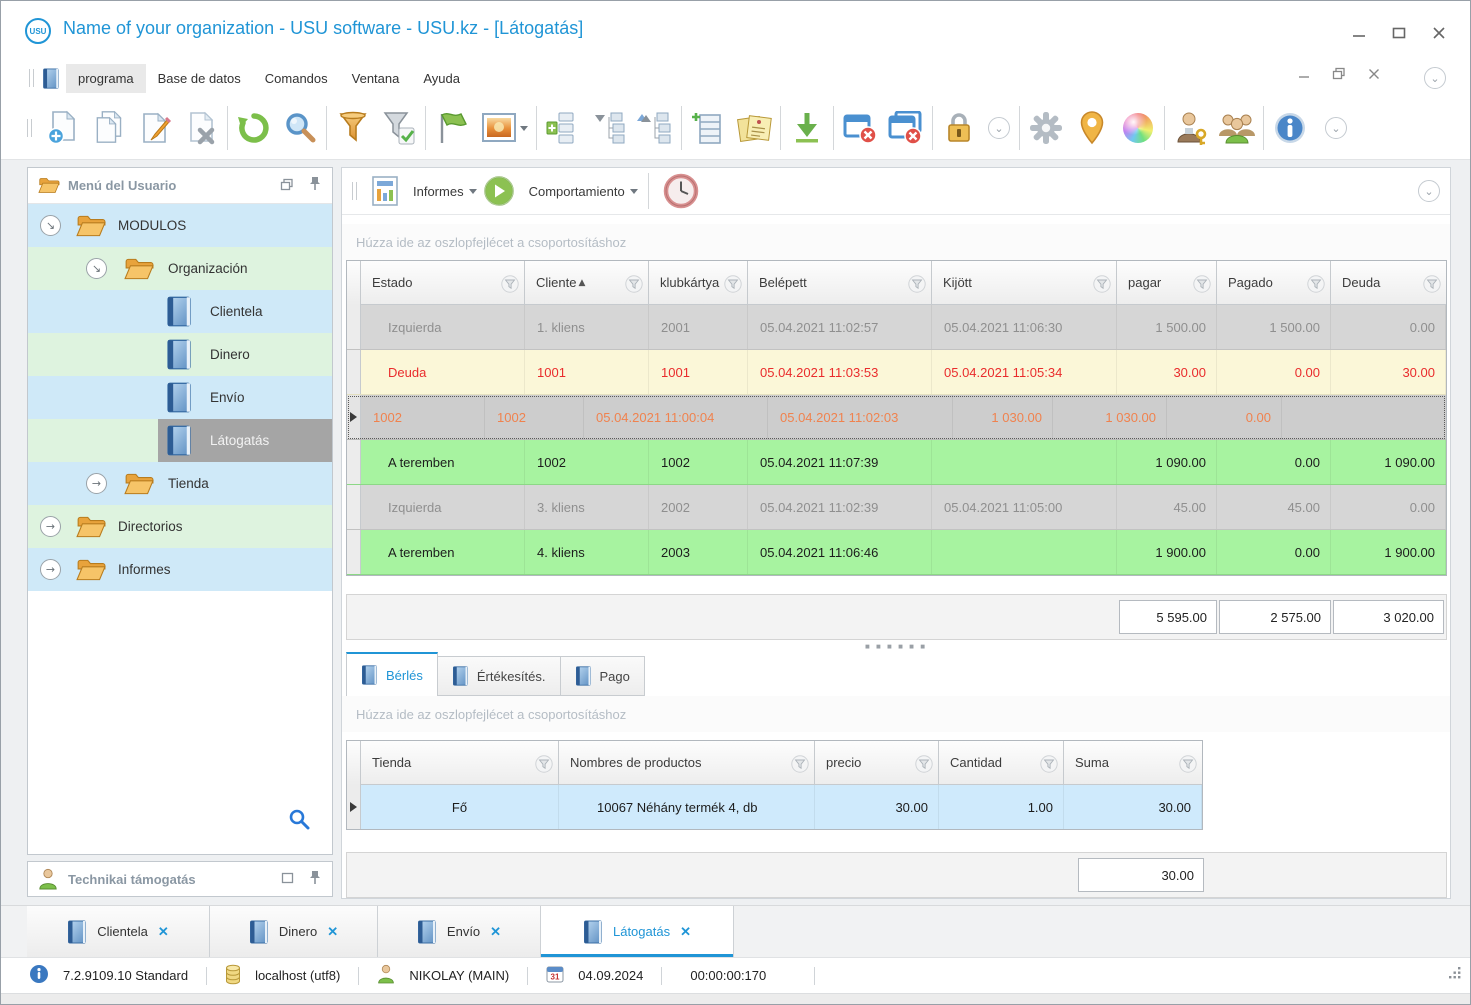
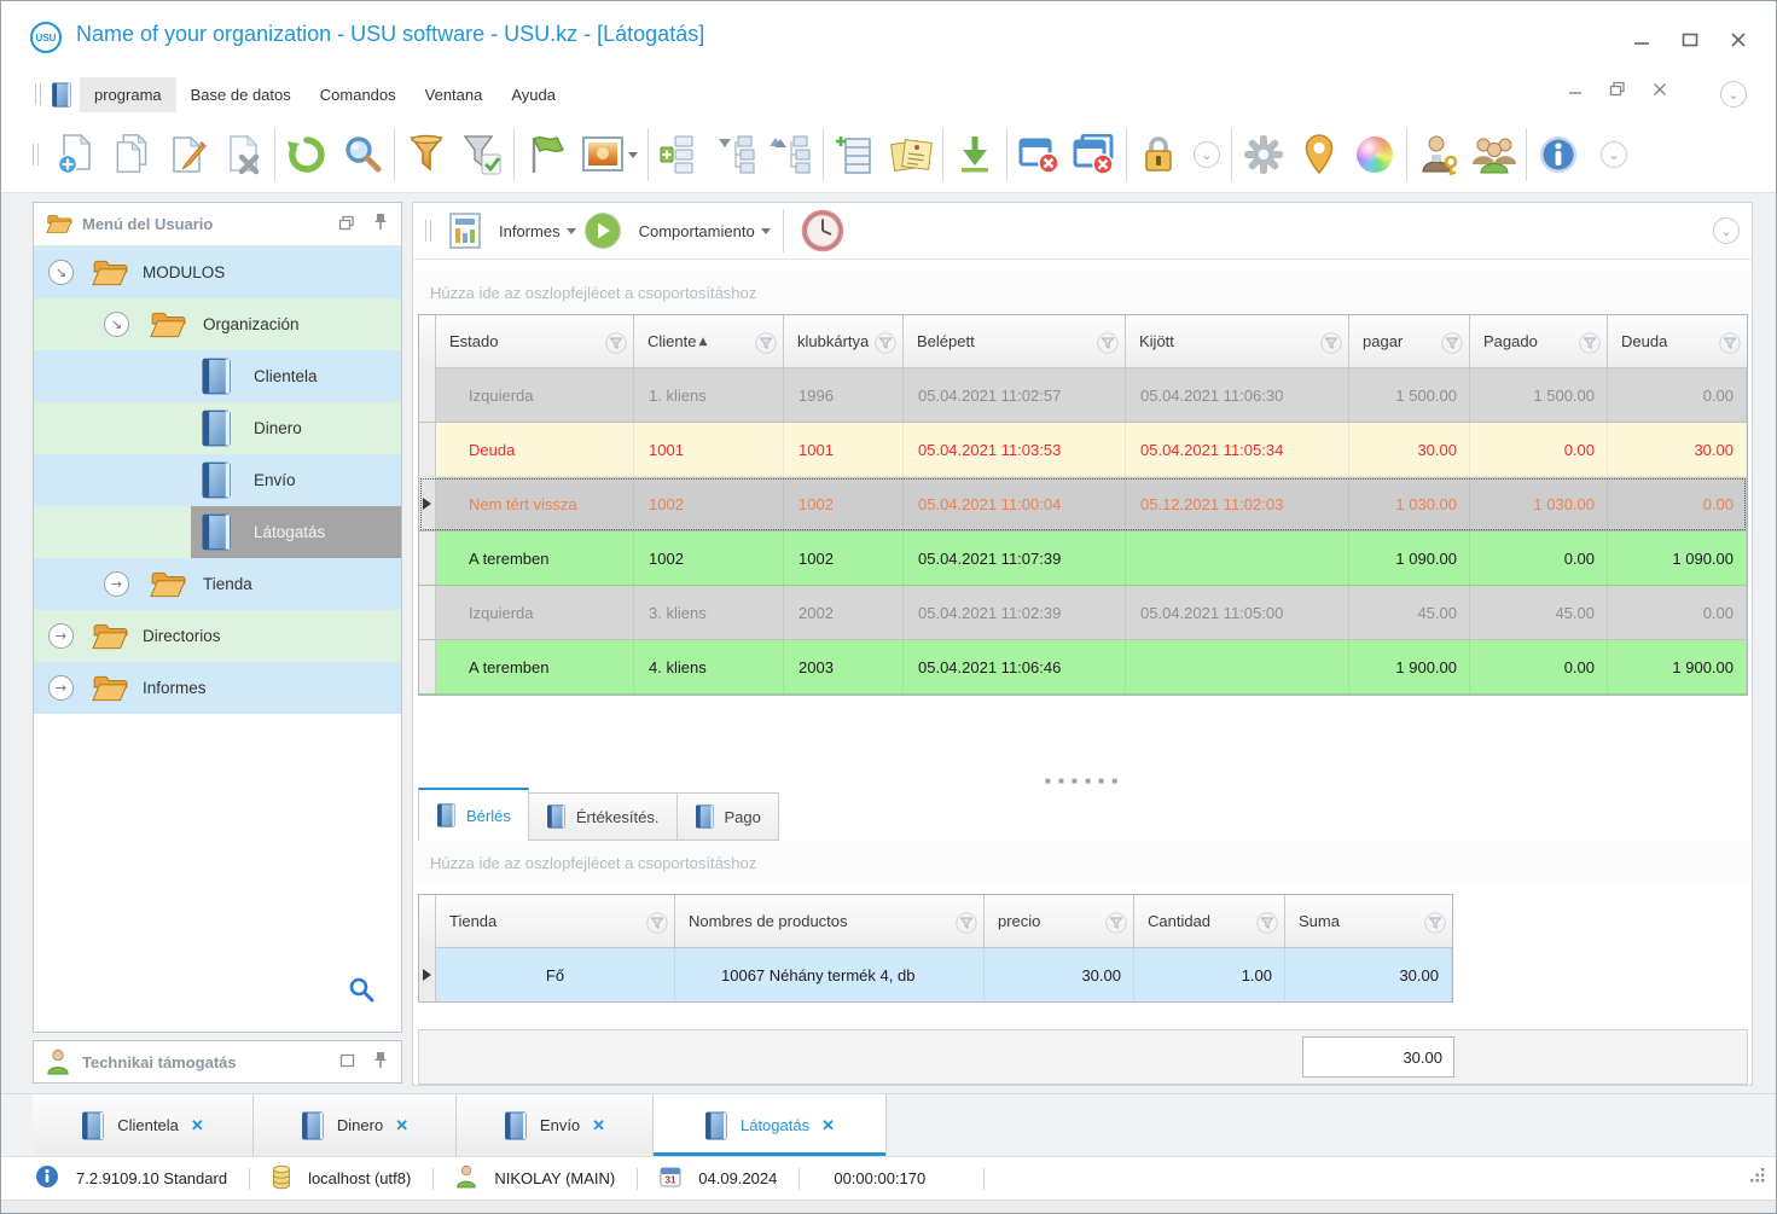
  USU
  Name of your organization - USU software - USU.kz - [Látogatás]
  programa
  Base de datos
  Comandos
  Ventana
  Ayuda
  ⌄
  ⌄
  ⌄
  Menú del Usuario
  ↘
  MODULOS
  ↘
  Organización
  Clientela
  Dinero
  Envío
  Látogatás
  →
  Tienda
  →
  Directorios
  →
  Informes
  Technikai támogatás
  Informes
  Comportamiento
  ⌄
  Húzza ide az oszlopfejlécet a csoportosításhoz
  Estado
  Cliente
  ▲
  klubkártya
  Belépett
  Kijött
  pagar
  Pagado
  Deuda
  Izquierda
  1. kliens
- 2001
+ 1996
  05.04.2021 11:02:57
  05.04.2021 11:06:30
  1 500.00
  1 500.00
  0.00
  Deuda
  1001
  1001
  05.04.2021 11:03:53
  05.04.2021 11:05:34
  30.00
  0.00
  30.00
+ Nem tért vissza
  1002
  1002
  05.04.2021 11:00:04
- 05.04.2021 11:02:03
+ 05.12.2021 11:02:03
  1 030.00
  1 030.00
  0.00
  A teremben
  1002
  1002
  05.04.2021 11:07:39
  1 090.00
  0.00
  1 090.00
  Izquierda
  3. kliens
  2002
  05.04.2021 11:02:39
  05.04.2021 11:05:00
  45.00
  45.00
  0.00
  A teremben
  4. kliens
  2003
  05.04.2021 11:06:46
  1 900.00
  0.00
  1 900.00
- 5 595.00
- 2 575.00
- 3 020.00
  ■ ■ ■ ■ ■ ■
  Bérlés
  Értékesítés.
  Pago
  Húzza ide az oszlopfejlécet a csoportosításhoz
  Tienda
  Nombres de productos
  precio
  Cantidad
  Suma
  Fő
  10067 Néhány termék 4, db
  30.00
  1.00
  30.00
  30.00
  Clientela
  ✕
  Dinero
  ✕
  Envío
  ✕
  Látogatás
  ✕
  7.2.9109.10 Standard
  localhost (utf8)
  NIKOLAY (MAIN)
  31
  04.09.2024
  00:00:00:170
